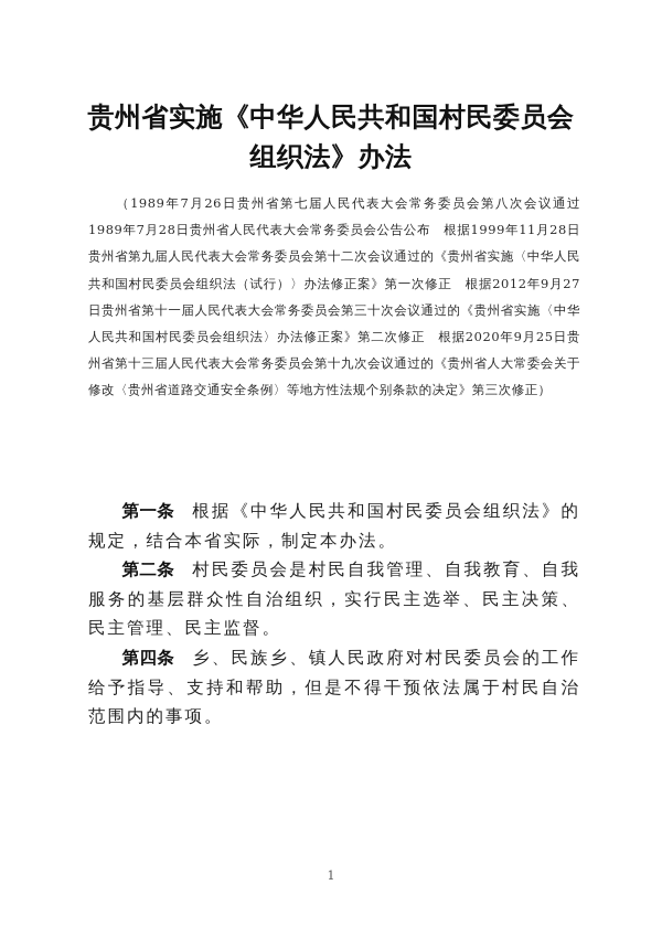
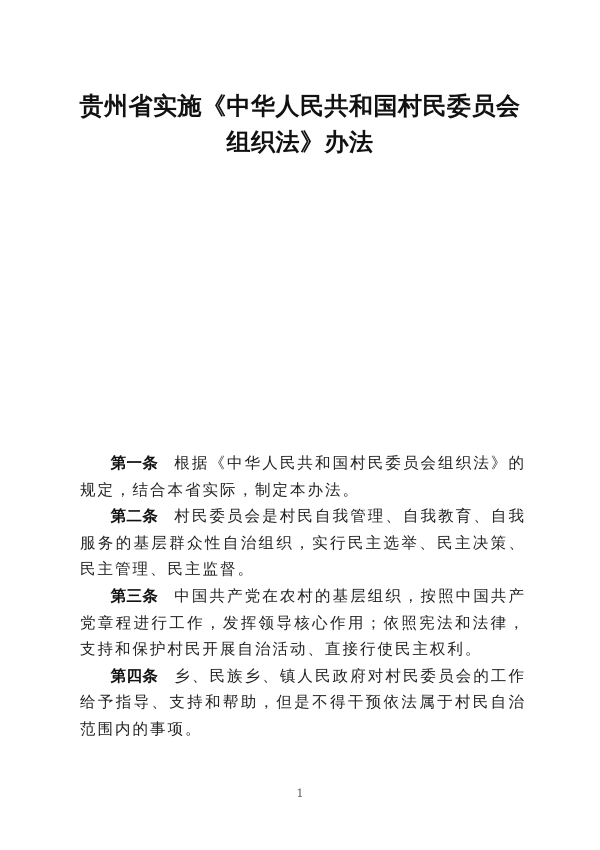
  贵州省实施《中华人民共和国村民委员会
  组织法》办法
- （1989年7月26日贵州省第七届人民代表大会常务委员会第八次会议通过 1989年7月28日贵州省人民代表大会常务委员会公告公布 根据1999年11月28日贵州省第九届人民代表大会常务委员会第十二次会议通过的《贵州省实施〈中华人民共和国村民委员会组织法（试行）〉办法修正案》第一次修正 根据2012年9月27日贵州省第十一届人民代表大会常务委员会第三十次会议通过的《贵州省实施〈中华人民共和国村民委员会组织法〉办法修正案》第二次修正 根据2020年9月25日贵州省第十三届人民代表大会常务委员会第十九次会议通过的《贵州省人大常委会关于修改〈贵州省道路交通安全条例〉等地方性法规个别条款的决定》第三次修正）
  第一条 根据《中华人民共和国村民委员会组织法》的规定，结合本省实际，制定本办法。
  第二条 村民委员会是村民自我管理、自我教育、自我服务的基层群众性自治组织，实行民主选举、民主决策、民主管理、民主监督。
+ 第三条 中国共产党在农村的基层组织，按照中国共产党章程进行工作，发挥领导核心作用；依照宪法和法律，支持和保护村民开展自治活动、直接行使民主权利。
  第四条 乡、民族乡、镇人民政府对村民委员会的工作给予指导、支持和帮助，但是不得干预依法属于村民自治范围内的事项。
  1
